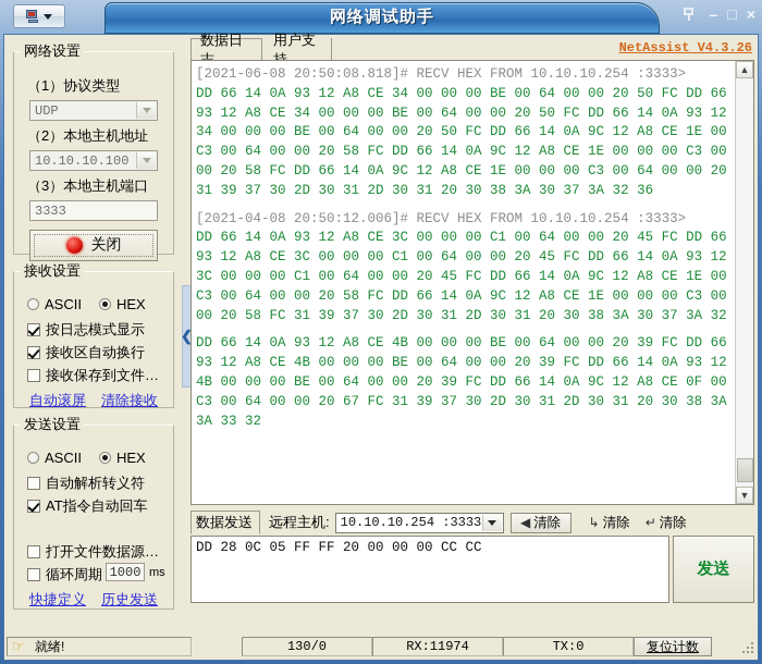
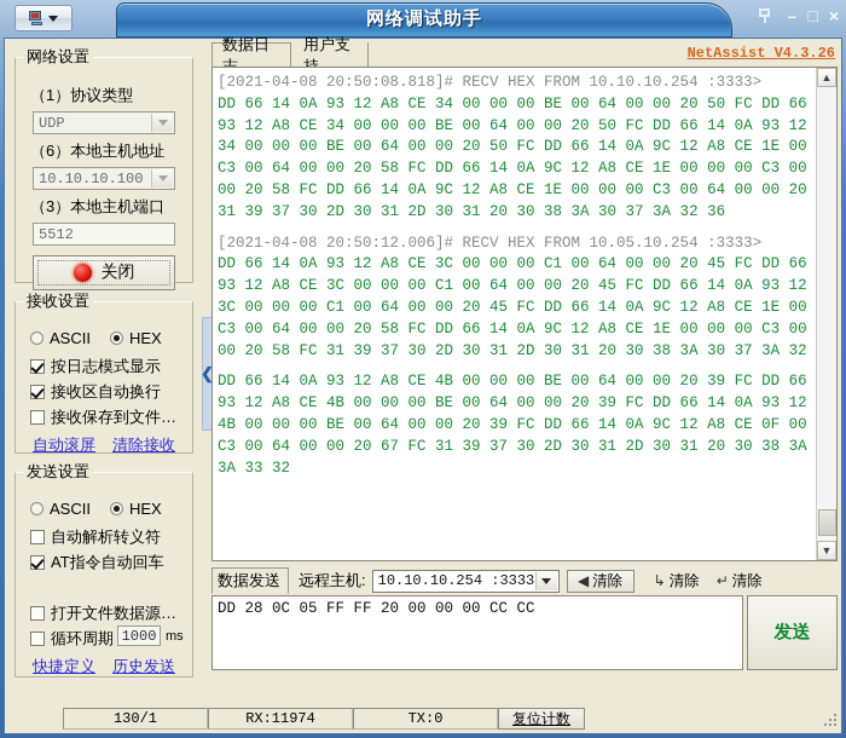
  网络调试助手
  –
  □
  ×
  网络设置
  （1）协议类型
  UDP
- （2）本地主机地址
+ （6）本地主机地址
  10.10.10.100
  （3）本地主机端口
- 3333
+ 5512
  关闭
  接收设置
  ASCII
  HEX
  按日志模式显示
  接收区自动换行
  接收保存到文件…
  自动滚屏
  清除接收
  发送设置
  ASCII
  HEX
  自动解析转义符
  AT指令自动回车
  打开文件数据源…
  循环周期
  1000
  ms
  快捷定义
  历史发送
  ❮
  数据日志
  用户支持
  NetAssist V4.3.26
- [2021-06-08 20:50:08.818]# RECV HEX FROM 10.10.10.254 :3333>
+ [2021-04-08 20:50:08.818]# RECV HEX FROM 10.10.10.254 :3333>
  DD 66 14 0A 93 12 A8 CE 34 00 00 00 BE 00 64 00 00 20 50 FC DD 66
  93 12 A8 CE 34 00 00 00 BE 00 64 00 00 20 50 FC DD 66 14 0A 93 12
  34 00 00 00 BE 00 64 00 00 20 50 FC DD 66 14 0A 9C 12 A8 CE 1E 00
  C3 00 64 00 00 20 58 FC DD 66 14 0A 9C 12 A8 CE 1E 00 00 00 C3 00
  00 20 58 FC DD 66 14 0A 9C 12 A8 CE 1E 00 00 00 C3 00 64 00 00 20
  31 39 37 30 2D 30 31 2D 30 31 20 30 38 3A 30 37 3A 32 36
- [2021-04-08 20:50:12.006]# RECV HEX FROM 10.10.10.254 :3333>
+ [2021-04-08 20:50:12.006]# RECV HEX FROM 10.05.10.254 :3333>
  DD 66 14 0A 93 12 A8 CE 3C 00 00 00 C1 00 64 00 00 20 45 FC DD 66
  93 12 A8 CE 3C 00 00 00 C1 00 64 00 00 20 45 FC DD 66 14 0A 93 12
  3C 00 00 00 C1 00 64 00 00 20 45 FC DD 66 14 0A 9C 12 A8 CE 1E 00
  C3 00 64 00 00 20 58 FC DD 66 14 0A 9C 12 A8 CE 1E 00 00 00 C3 00
  00 20 58 FC 31 39 37 30 2D 30 31 2D 30 31 20 30 38 3A 30 37 3A 32
  DD 66 14 0A 93 12 A8 CE 4B 00 00 00 BE 00 64 00 00 20 39 FC DD 66
  93 12 A8 CE 4B 00 00 00 BE 00 64 00 00 20 39 FC DD 66 14 0A 93 12
  4B 00 00 00 BE 00 64 00 00 20 39 FC DD 66 14 0A 9C 12 A8 CE 0F 00
  C3 00 64 00 00 20 67 FC 31 39 37 30 2D 30 31 2D 30 31 20 30 38 3A
  3A 33 32
  ▲
  ▼
  数据发送
  远程主机:
  10.10.10.254 :3333
  ◀
  清除
  ↳
  清除
  ↵
  清除
  DD 28 0C 05 FF FF 20 00 00 00 CC CC
  发送
- ☞
- 就绪!
- 130/0
+ 130/1
  RX:11974
  TX:0
  复位计数
